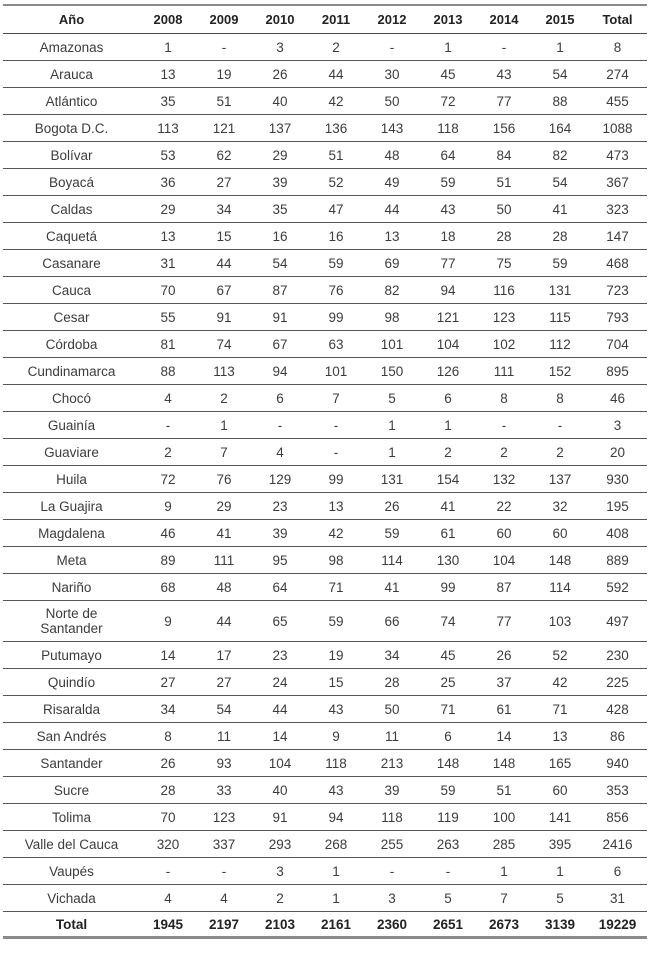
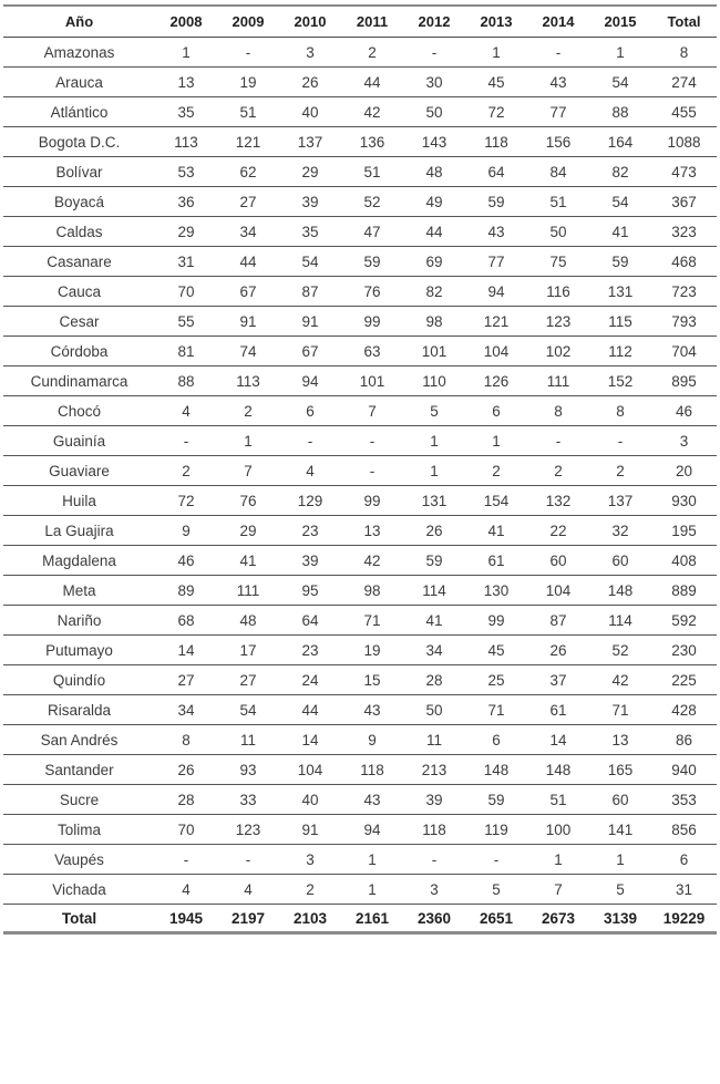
  Año	2008	2009	2010	2011	2012	2013	2014	2015	Total
  Amazonas	1	-	3	2	-	1	-	1	8
  Arauca	13	19	26	44	30	45	43	54	274
  Atlántico	35	51	40	42	50	72	77	88	455
  Bogota D.C.	113	121	137	136	143	118	156	164	1088
  Bolívar	53	62	29	51	48	64	84	82	473
  Boyacá	36	27	39	52	49	59	51	54	367
  Caldas	29	34	35	47	44	43	50	41	323
- Caquetá	13	15	16	16	13	18	28	28	147
  Casanare	31	44	54	59	69	77	75	59	468
  Cauca	70	67	87	76	82	94	116	131	723
  Cesar	55	91	91	99	98	121	123	115	793
  Córdoba	81	74	67	63	101	104	102	112	704
- Cundinamarca	88	113	94	101	150	126	111	152	895
+ Cundinamarca	88	113	94	101	110	126	111	152	895
  Chocó	4	2	6	7	5	6	8	8	46
  Guainía	-	1	-	-	1	1	-	-	3
  Guaviare	2	7	4	-	1	2	2	2	20
  Huila	72	76	129	99	131	154	132	137	930
  La Guajira	9	29	23	13	26	41	22	32	195
  Magdalena	46	41	39	42	59	61	60	60	408
  Meta	89	111	95	98	114	130	104	148	889
  Nariño	68	48	64	71	41	99	87	114	592
- Norte deSantander	9	44	65	59	66	74	77	103	497
  Putumayo	14	17	23	19	34	45	26	52	230
  Quindío	27	27	24	15	28	25	37	42	225
  Risaralda	34	54	44	43	50	71	61	71	428
  San Andrés	8	11	14	9	11	6	14	13	86
  Santander	26	93	104	118	213	148	148	165	940
  Sucre	28	33	40	43	39	59	51	60	353
  Tolima	70	123	91	94	118	119	100	141	856
- Valle del Cauca	320	337	293	268	255	263	285	395	2416
  Vaupés	-	-	3	1	-	-	1	1	6
  Vichada	4	4	2	1	3	5	7	5	31
  Total	1945	2197	2103	2161	2360	2651	2673	3139	19229
